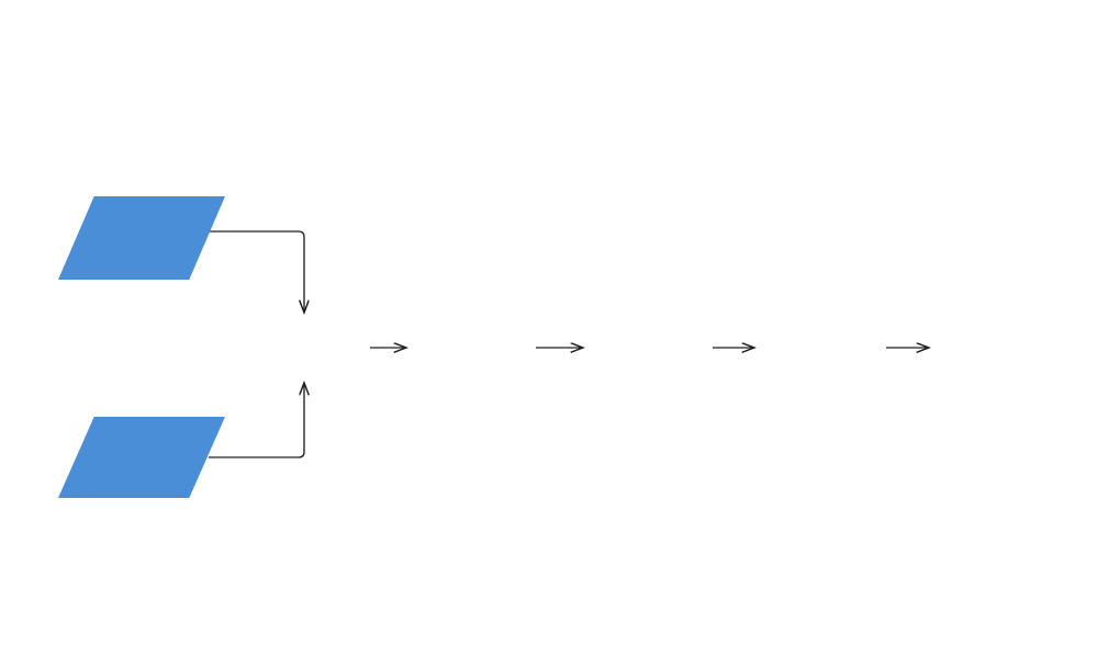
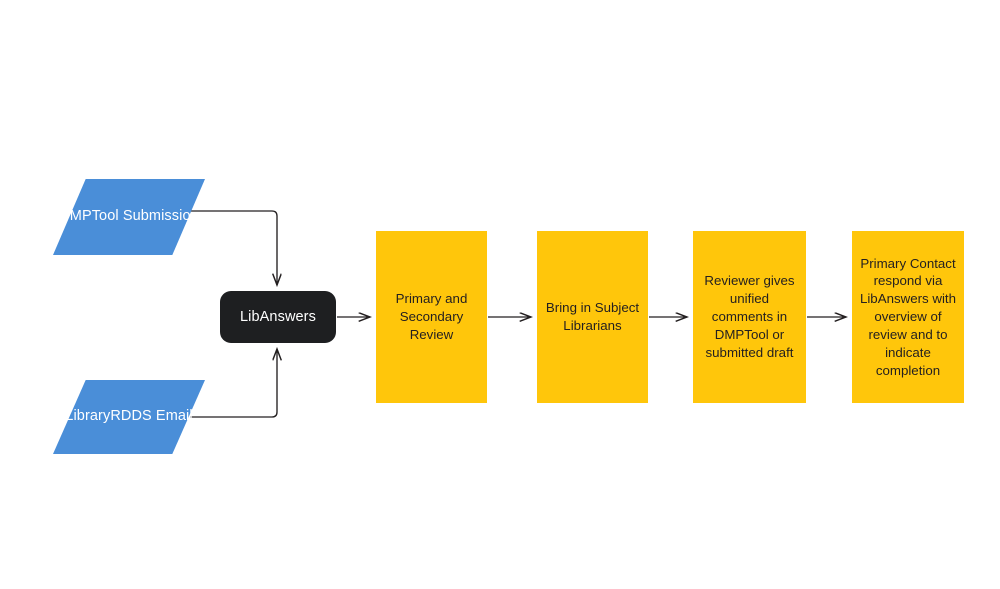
+ DMPTool Submission
+ LibraryRDDS Email
+ LibAnswers
+ Primary and
+ Secondary
+ Review
+ Bring in Subject
+ Librarians
+ Reviewer gives
+ unified
+ comments in
+ DMPTool or
+ submitted draft
+ Primary Contact
+ respond via
+ LibAnswers with
+ overview of
+ review and to
+ indicate
+ completion
